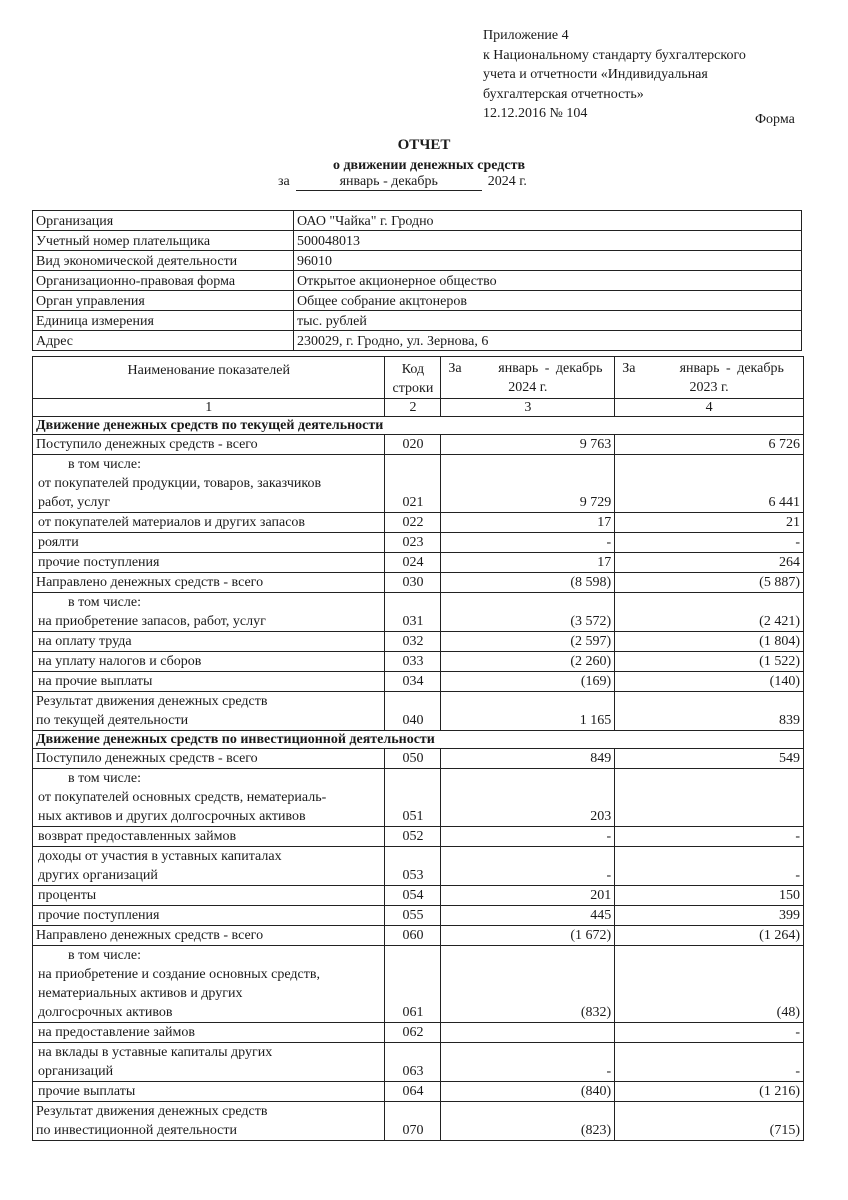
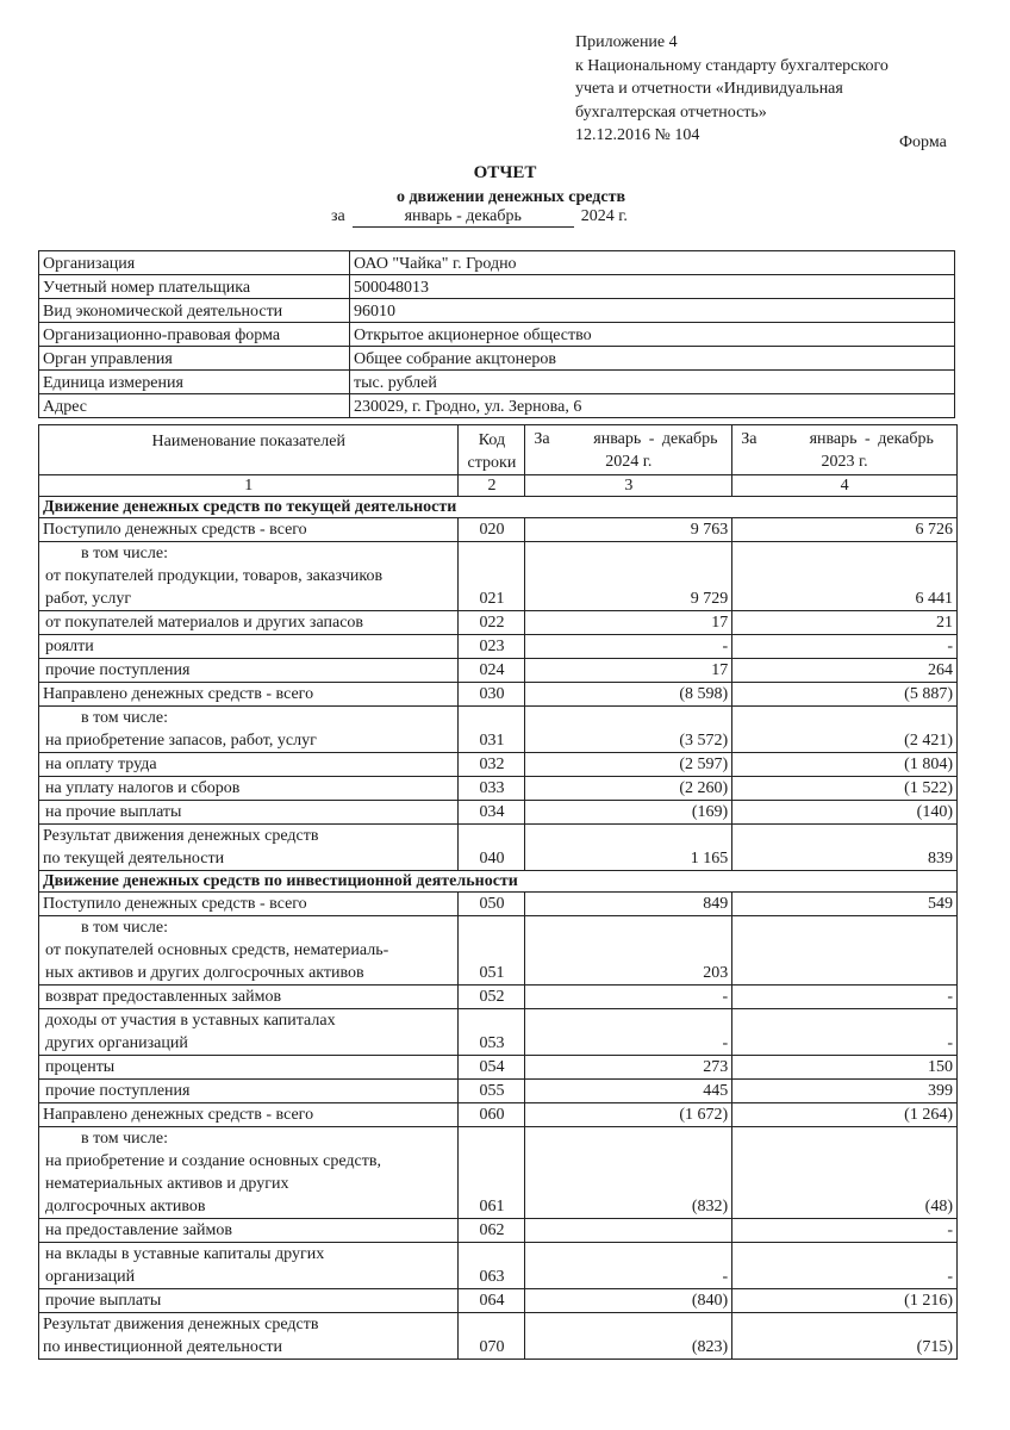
  Приложение 4
  к Национальному стандарту бухгалтерского
  учета и отчетности «Индивидуальная
  бухгалтерская отчетность»
  12.12.2016 № 104
  Форма
  ОТЧЕТ
  о движении денежных средств
  за январь - декабрь 2024 г.
  Организация	ОАО "Чайка" г. Гродно
  Учетный номер плательщика	500048013
  Вид экономической деятельности	96010
  Организационно-правовая форма	Открытое акционерное общество
  Орган управления	Общее собрание акцтонеров
  Единица измерения	тыс. рублей
  Адрес	230029, г. Гродно, ул. Зернова, 6
  Наименование показателей	Код строки	За январь - декабрь 2024 г.	За январь - декабрь 2023 г.
  1	2	3	4
  Движение денежных средств по текущей деятельности
  Поступило денежных средств - всего	020	9 763	6 726
  в том числе: от покупателей продукции, товаров, заказчиков работ, услуг	021	9 729	6 441
  от покупателей материалов и других запасов	022	17	21
  роялти	023	-	-
  прочие поступления	024	17	264
  Направлено денежных средств - всего	030	(8 598)	(5 887)
  в том числе: на приобретение запасов, работ, услуг	031	(3 572)	(2 421)
  на оплату труда	032	(2 597)	(1 804)
  на уплату налогов и сборов	033	(2 260)	(1 522)
  на прочие выплаты	034	(169)	(140)
  Результат движения денежных средств по текущей деятельности	040	1 165	839
  Движение денежных средств по инвестиционной деятельности
  Поступило денежных средств - всего	050	849	549
  в том числе: от покупателей основных средств, нематериаль- ных активов и других долгосрочных активов	051	203
  возврат предоставленных займов	052	-	-
  доходы от участия в уставных капиталах других организаций	053	-	-
- проценты	054	201	150
+ проценты	054	273	150
  прочие поступления	055	445	399
  Направлено денежных средств - всего	060	(1 672)	(1 264)
  в том числе: на приобретение и создание основных средств, нематериальных активов и других долгосрочных активов	061	(832)	(48)
  на предоставление займов	062		-
  на вклады в уставные капиталы других организаций	063	-	-
  прочие выплаты	064	(840)	(1 216)
  Результат движения денежных средств по инвестиционной деятельности	070	(823)	(715)
